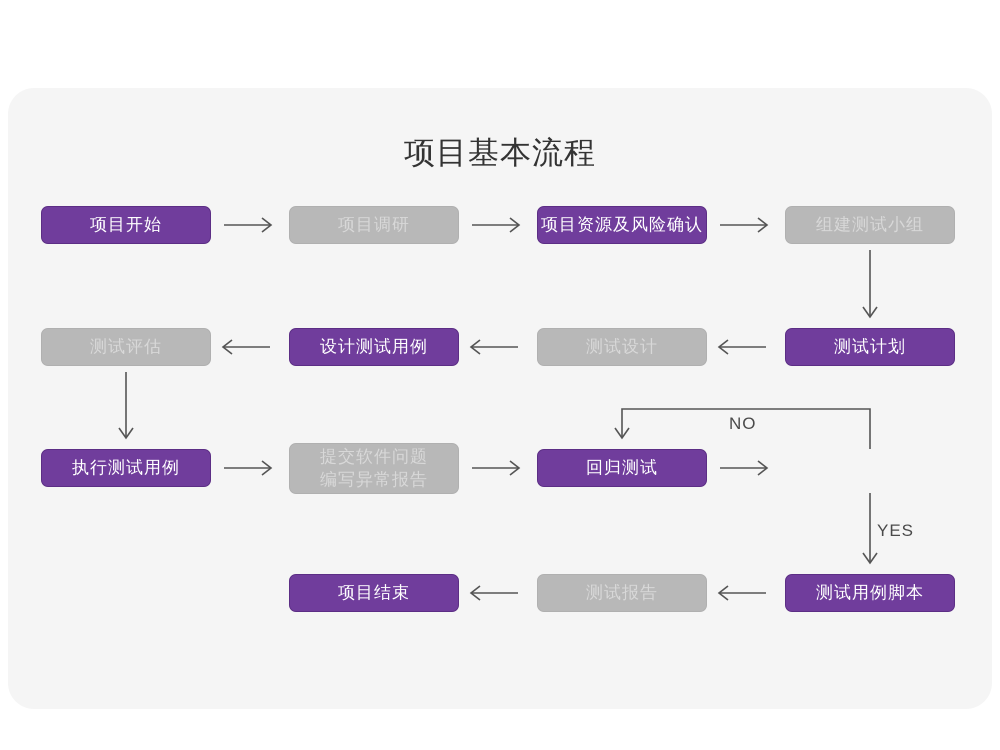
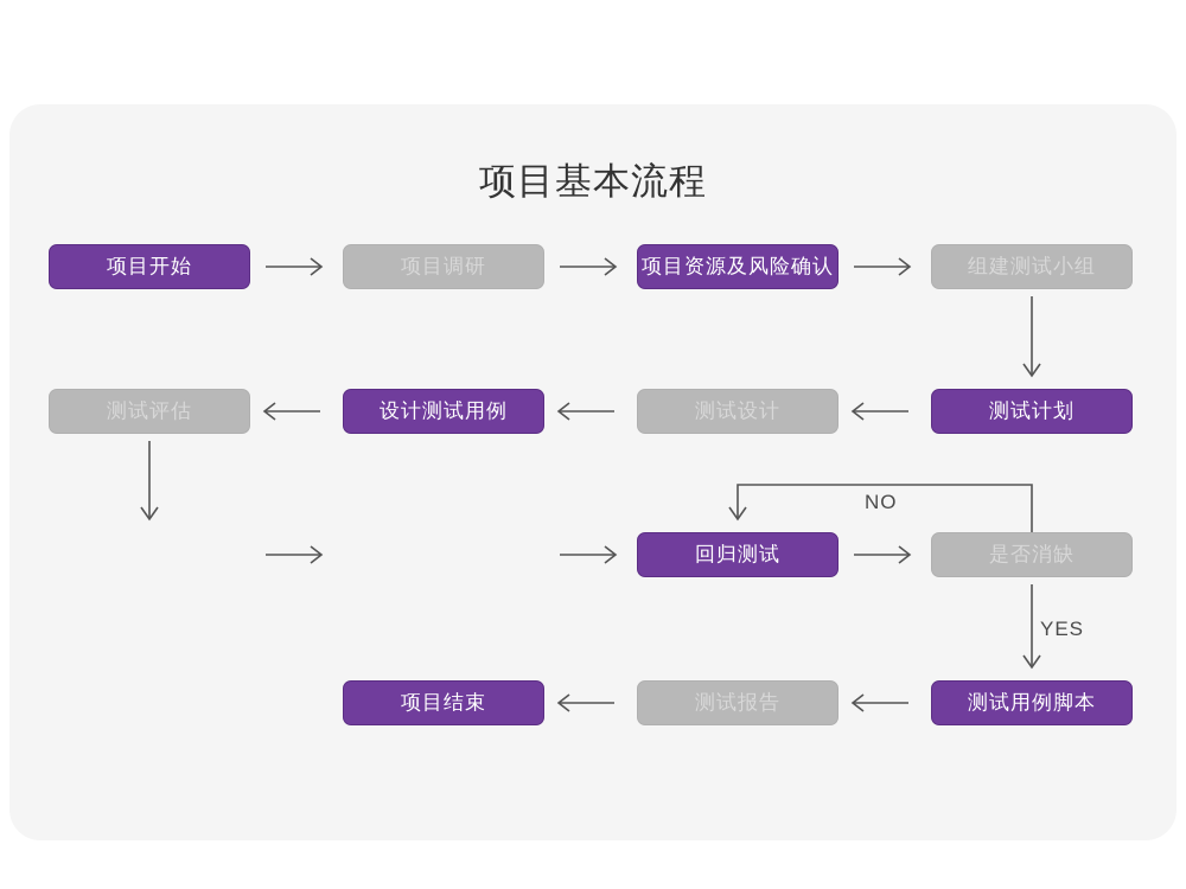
  项目基本流程
  项目开始
  项目调研
  项目资源及风险确认
  组建测试小组
  测试评估
  设计测试用例
  测试设计
  测试计划
- 执行测试用例
- 提交软件问题
- 编写异常报告
  回归测试
+ 是否消缺
  项目结束
  测试报告
  测试用例脚本
  NO
  YES
